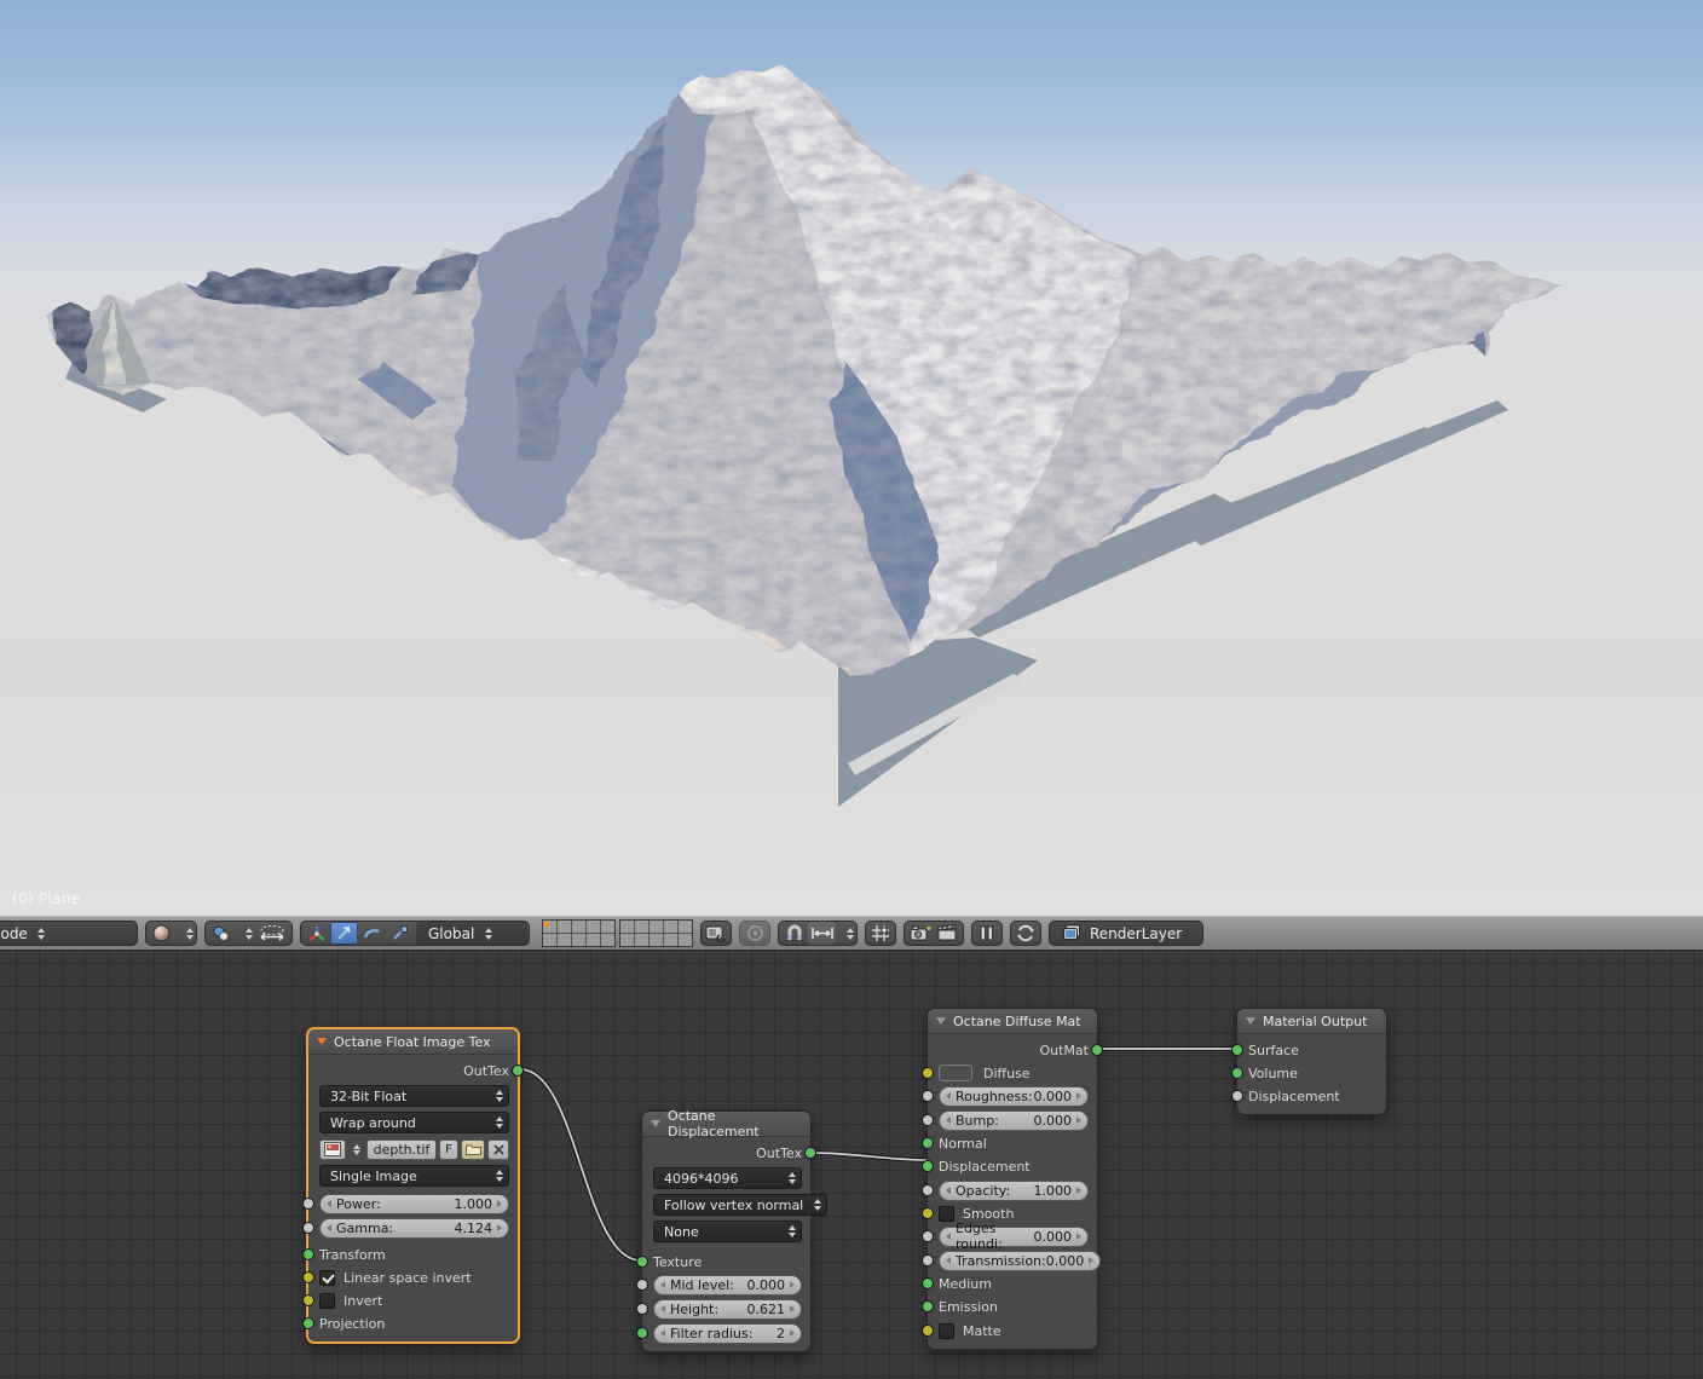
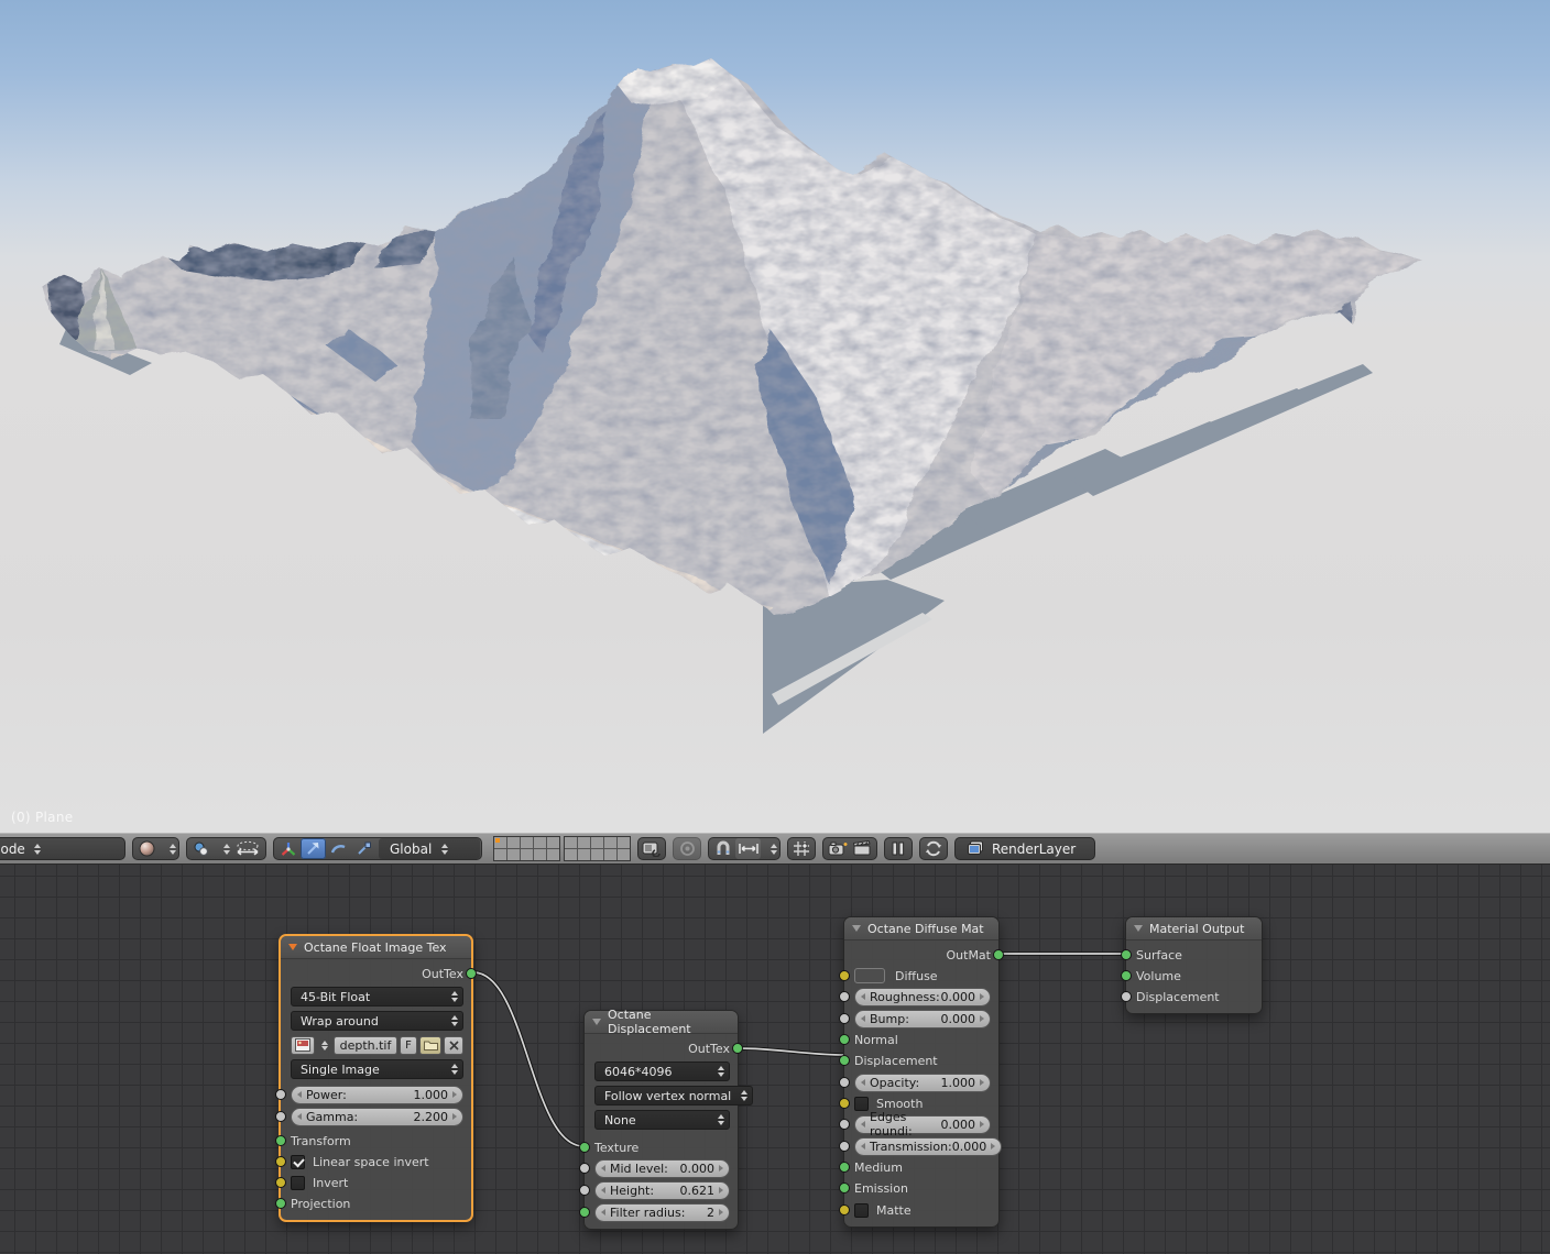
  (0) Plane
  Global
  RenderLayer
  Octane Float Image Tex
  OutTex
- 32-Bit Float
+ 45-Bit Float
  Wrap around
  depth.tif
  F
  Single Image
  Power:
  1.000
  Gamma:
- 4.124
+ 2.200
  Transform
  Linear space invert
  Invert
  Projection
  Octane Displacement
  OutTex
- 4096*4096
+ 6046*4096
  Follow vertex normal
  None
  Texture
  Mid level:
  0.000
  Height:
  0.621
  Filter radius:
  2
  Octane Diffuse Mat
  OutMat
  Diffuse
  Roughness:
  0.000
  Bump:
  0.000
  Normal
  Displacement
  Opacity:
  1.000
  Smooth
  Edges roundi:
  0.000
  Transmission:
  0.000
  Medium
  Emission
  Matte
  Material Output
  Surface
  Volume
  Displacement
